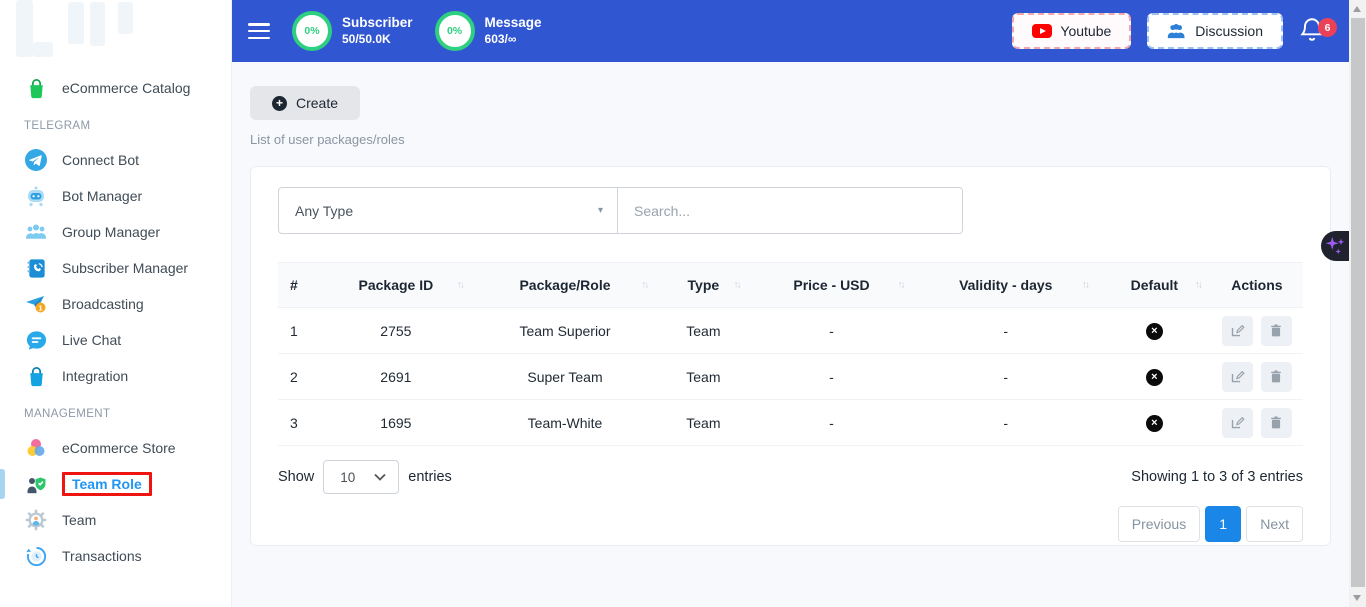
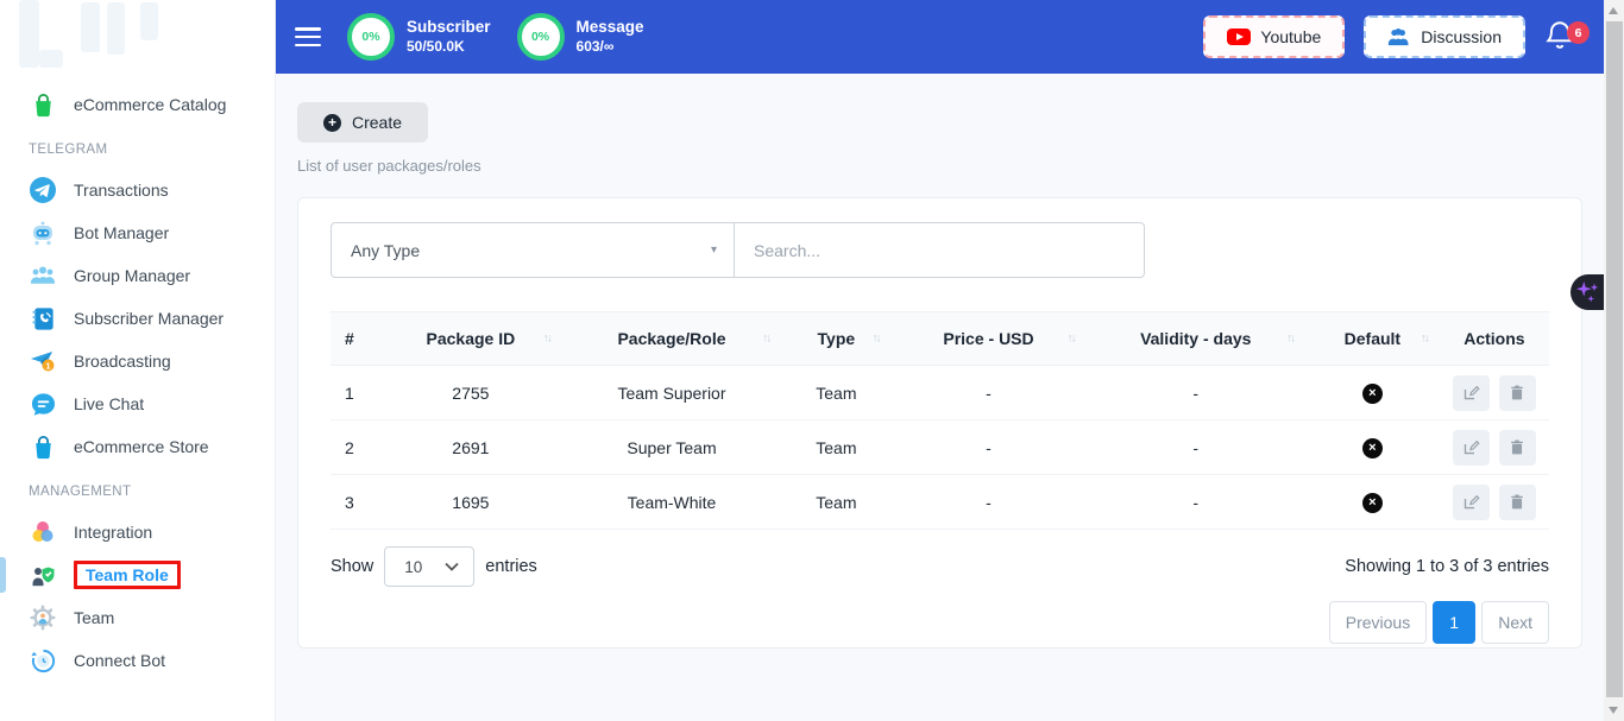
  eCommerce Catalog
  TELEGRAM
- Connect Bot
+ Transactions
  Bot Manager
  Group Manager
  Subscriber Manager
  1
  Broadcasting
  Live Chat
- Integration
+ eCommerce Store
  MANAGEMENT
- eCommerce Store
+ Integration
  Team Role
  Team
- Transactions
+ Connect Bot
  0%
  Subscriber
  50/50.0K
  0%
  Message
  603/∞
  Youtube
  Discussion
  6
  +
  Create
  List of user packages/roles
  Any Type
  ▾
  Search...
  #	Package ID ↑↓	Package/Role ↑↓	Type ↑↓	Price - USD ↑↓	Validity - days ↑↓	Default ↑↓	Actions
  1	2755	Team Superior	Team	-	-	×
  2	2691	Super Team	Team	-	-	×
  3	1695	Team-White	Team	-	-	×
  Show
  10
  entries
  Showing 1 to 3 of 3 entries
  Previous
  1
  Next
